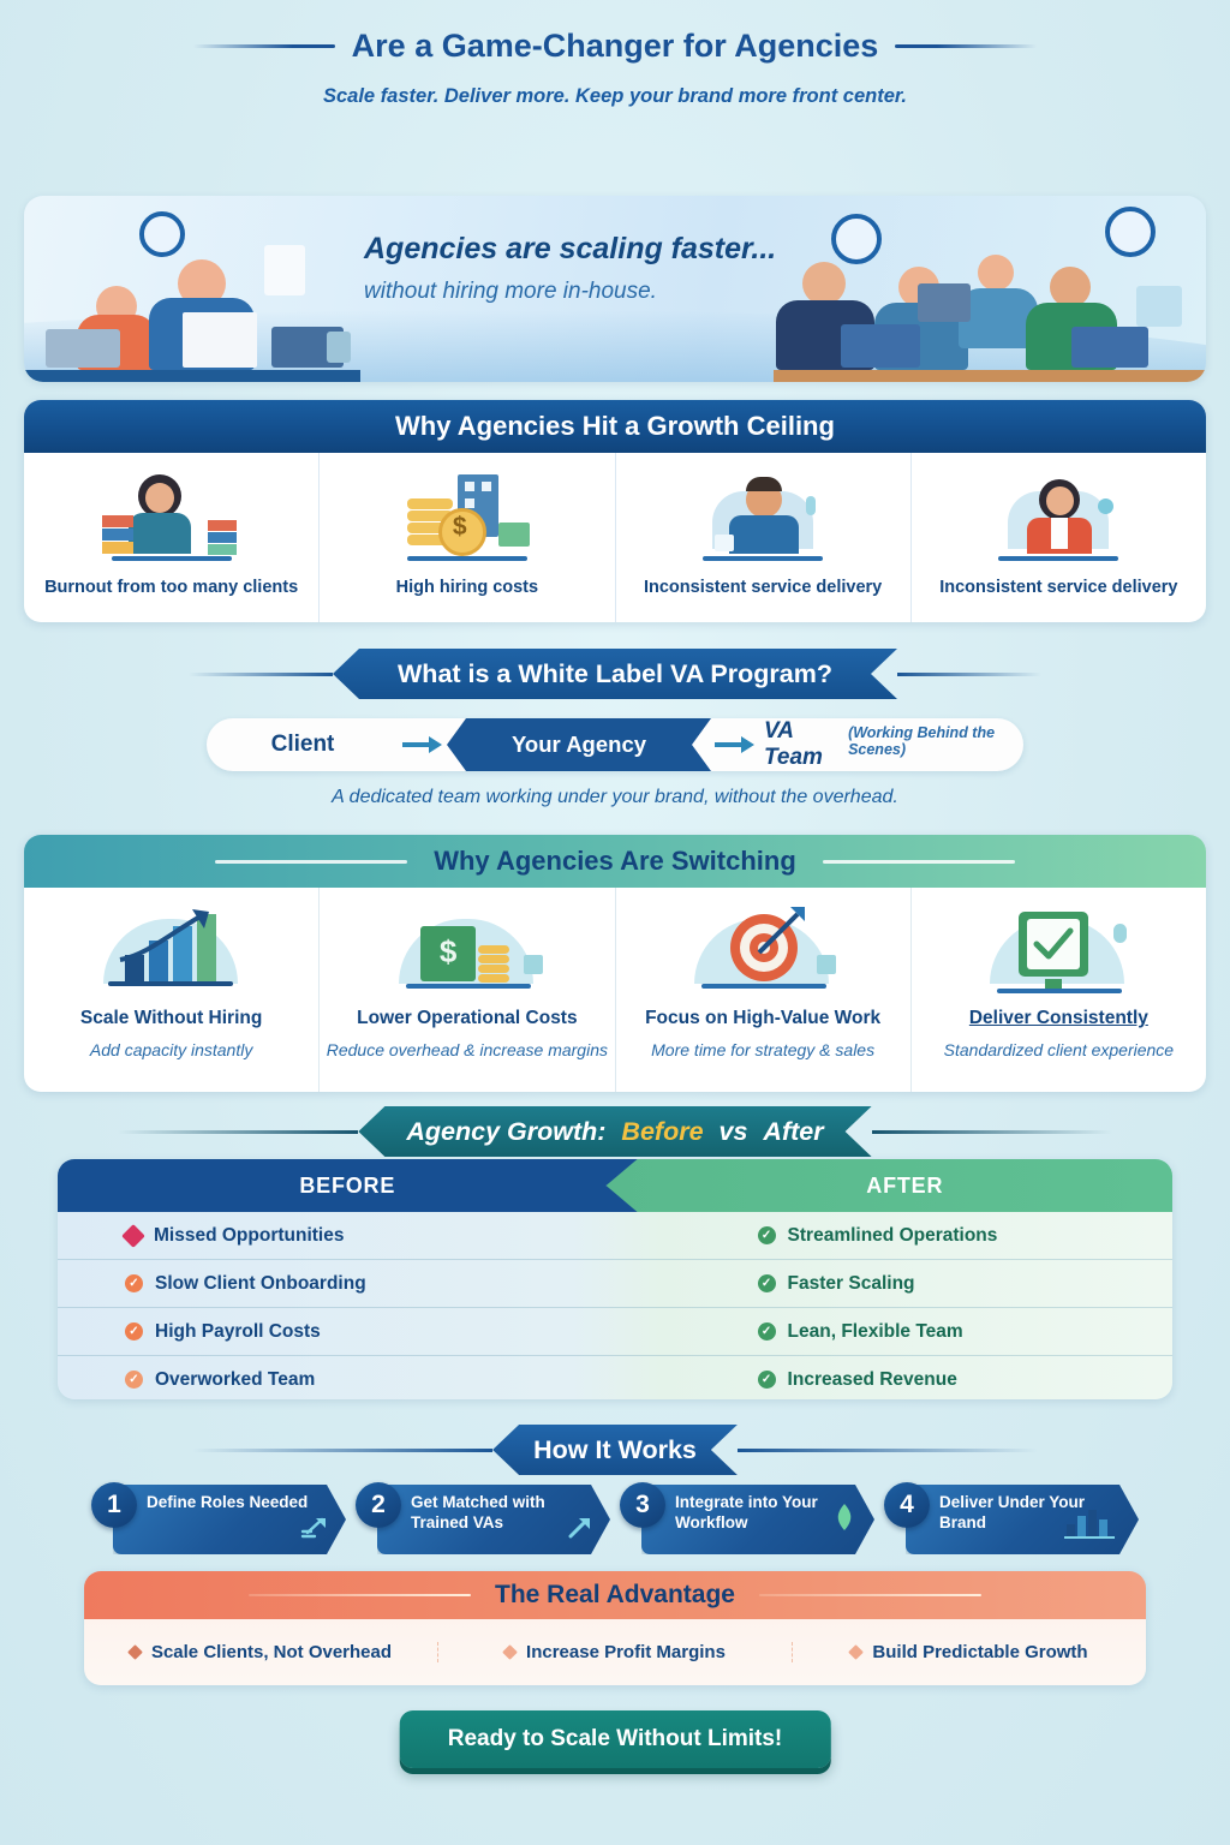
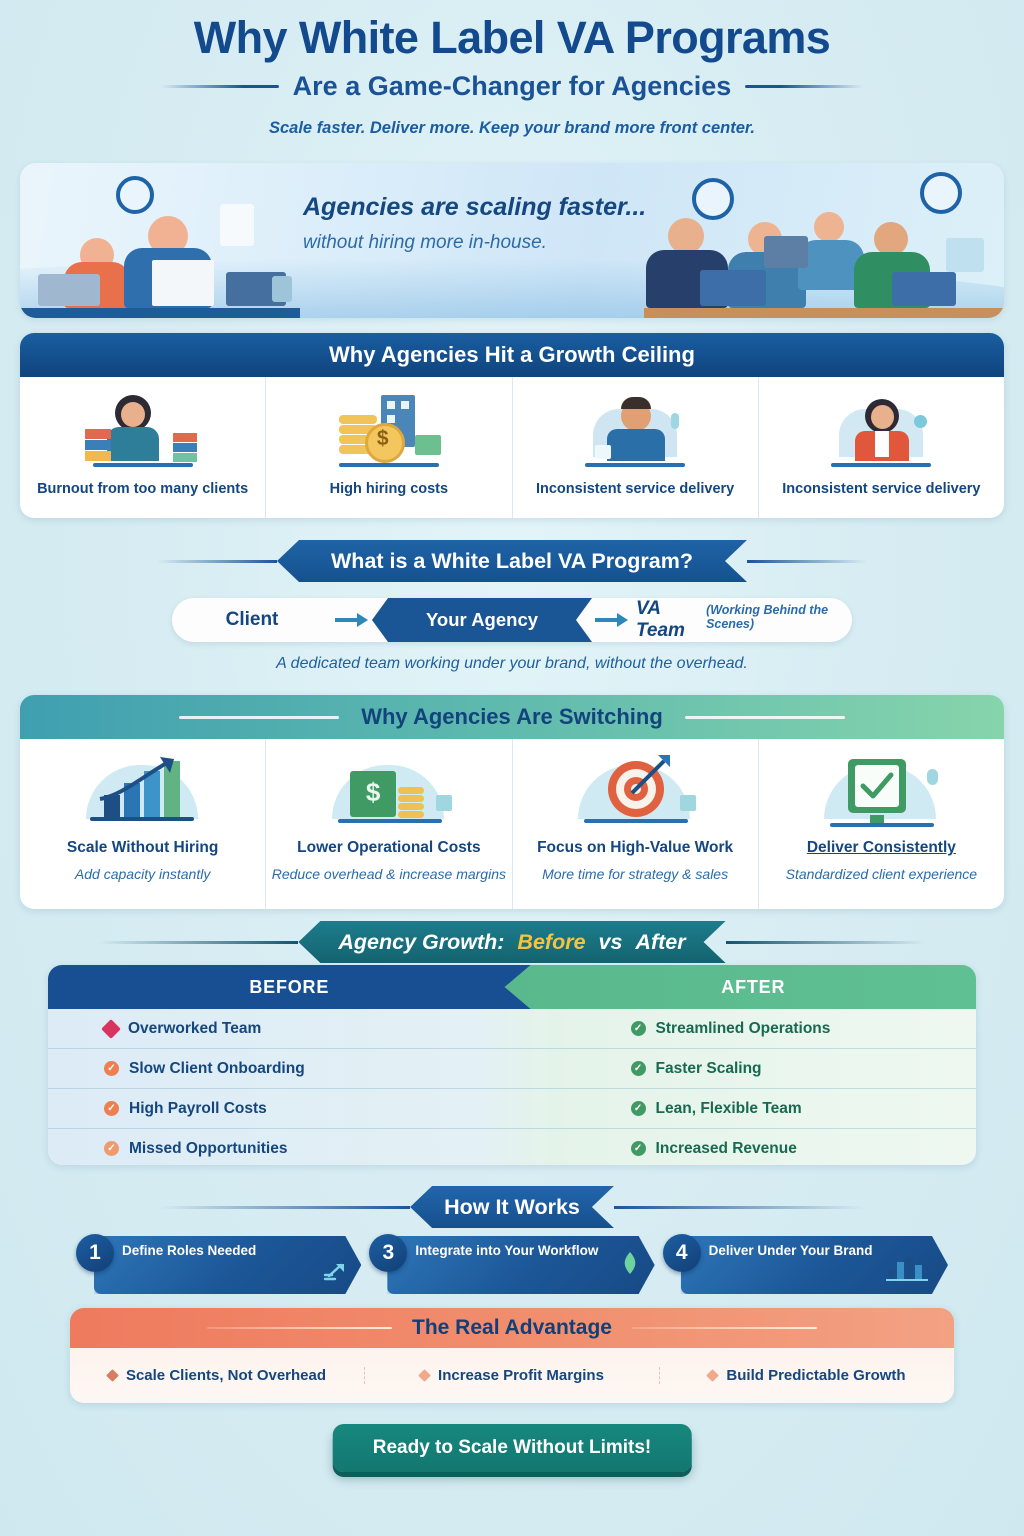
+ Why White Label VA Programs
  Are a Game-Changer for Agencies
  Scale faster. Deliver more. Keep your brand more front center.
  Agencies are scaling faster...
  without hiring more in-house.
  Why Agencies Hit a Growth Ceiling
  Burnout from too many clients
  $
  High hiring costs
  Inconsistent service delivery
  Inconsistent service delivery
  What is a White Label VA Program?
  Client
  Your Agency
  VA Team
  (Working Behind the Scenes)
  A dedicated team working under your brand, without the overhead.
  Why Agencies Are Switching
  Scale Without Hiring
  Add capacity instantly
  $
  Lower Operational Costs
  Reduce overhead & increase margins
  Focus on High-Value Work
  More time for strategy & sales
  Deliver Consistently
  Standardized client experience
  Agency Growth: Before vs After
  BEFORE
  AFTER
- Missed Opportunities
+ Overworked Team
  ✓
  Streamlined Operations
  ✓
  Slow Client Onboarding
  ✓
  Faster Scaling
  ✓
  High Payroll Costs
  ✓
  Lean, Flexible Team
  ✓
- Overworked Team
+ Missed Opportunities
  ✓
  Increased Revenue
  How It Works
  1
  Define Roles Needed
- 2
- Get Matched with Trained VAs
  3
  Integrate into Your Workflow
  4
  Deliver Under Your Brand
  The Real Advantage
  Scale Clients, Not Overhead
  Increase Profit Margins
  Build Predictable Growth
  Ready to Scale Without Limits!
